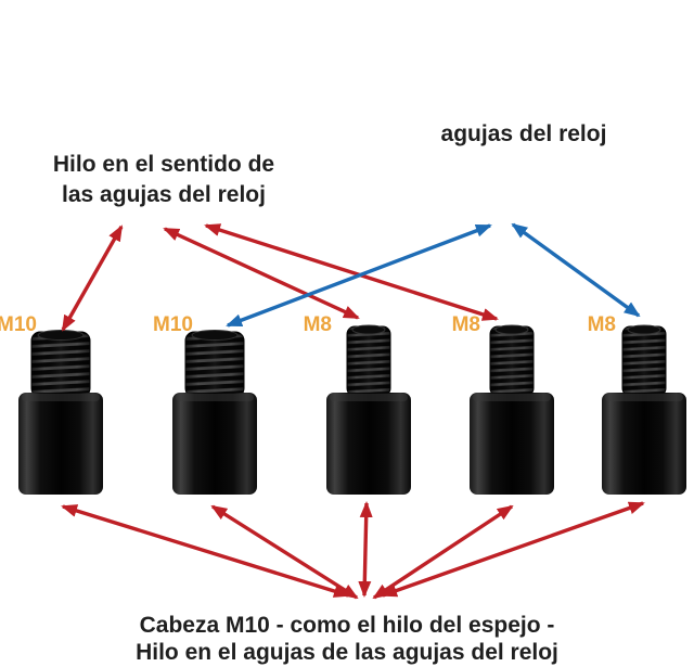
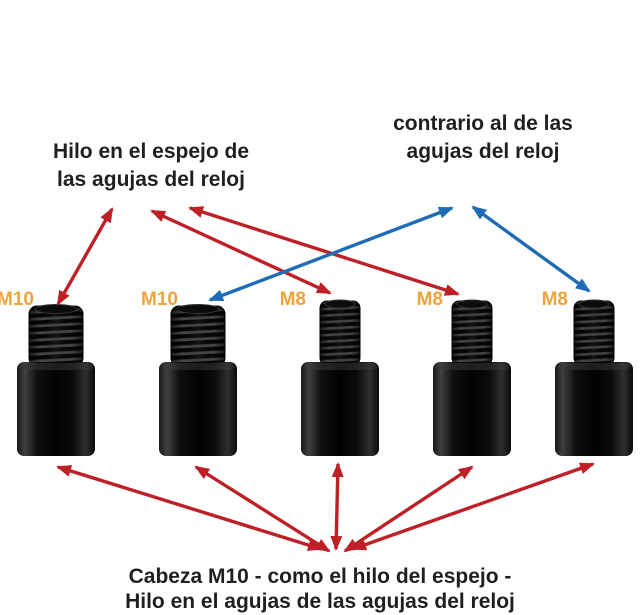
- Hilo en el sentido de
+ Hilo en el espejo de
  las agujas del reloj
+ contrario al de las
  agujas del reloj
  Cabeza M10 - como el hilo del espejo -
  Hilo en el agujas de las agujas del reloj
  M10
  M10
  M8
  M8
  M8
